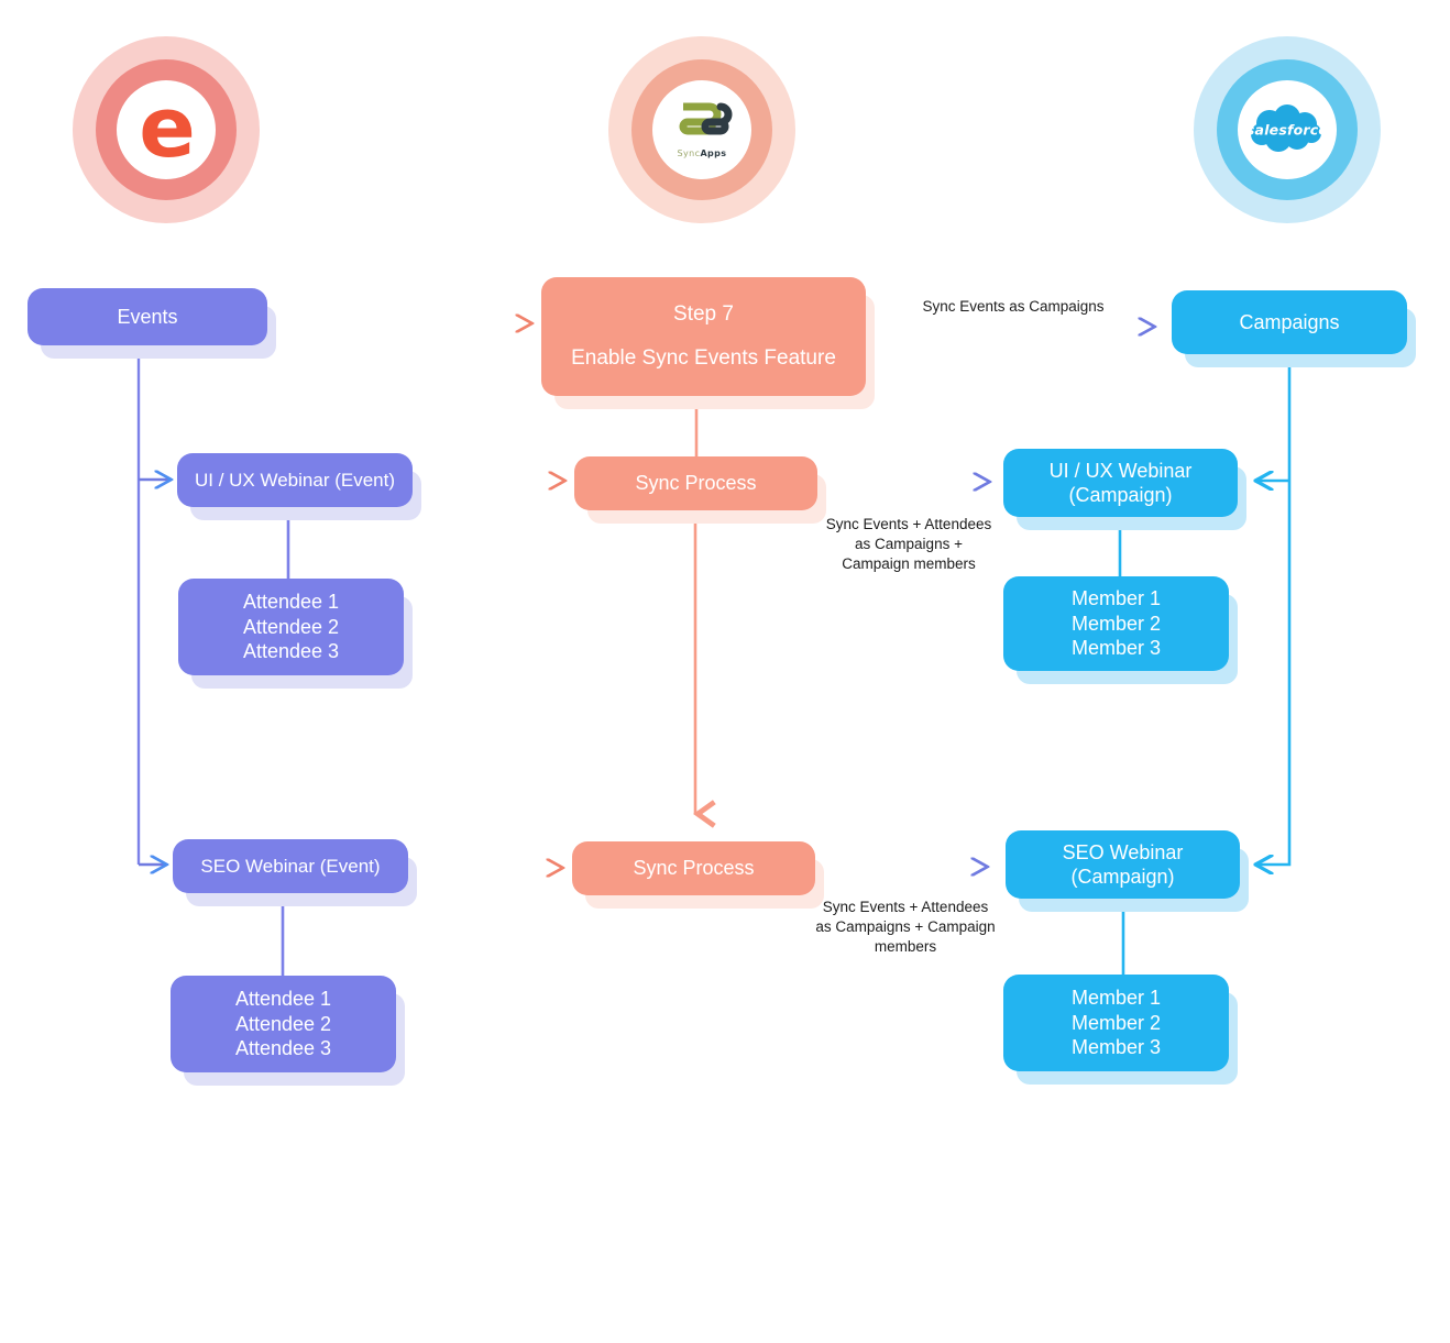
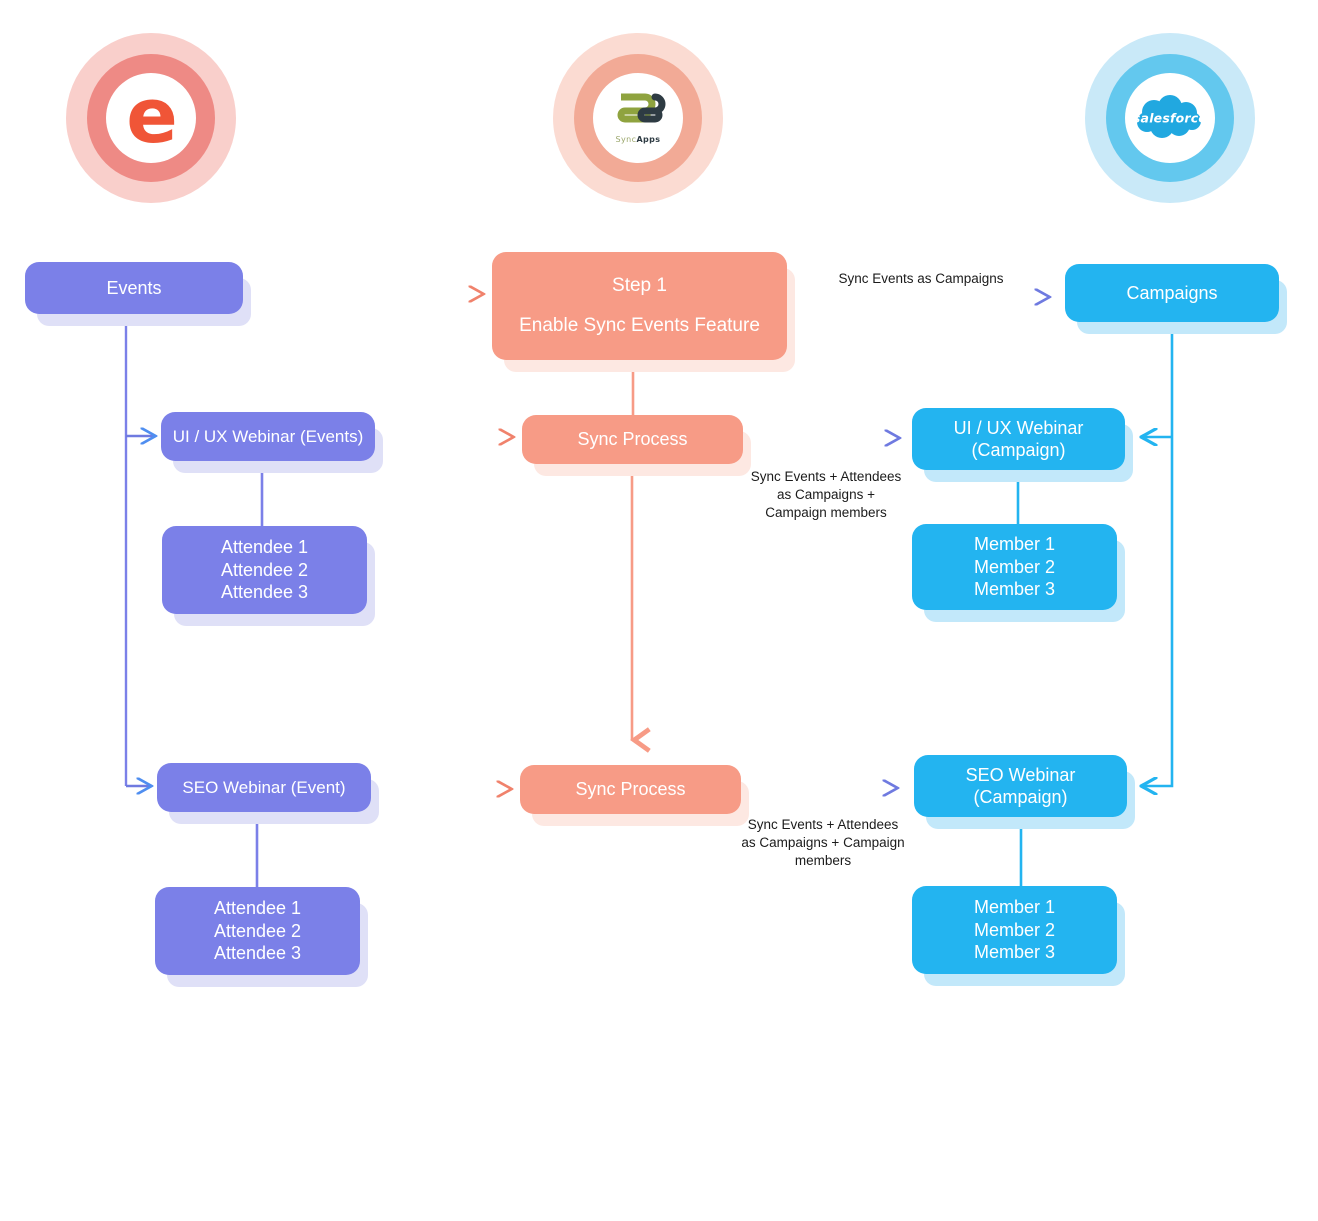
  e
  SyncApps
  salesforce
  Events
- Step 7
+ Step 1
  Enable Sync Events Feature
  Campaigns
- UI / UX Webinar (Event)
+ UI / UX Webinar (Events)
  Sync Process
  UI / UX Webinar
  (Campaign)
  Attendee 1
  Attendee 2
  Attendee 3
  Member 1
  Member 2
  Member 3
  SEO Webinar (Event)
  Sync Process
  SEO Webinar
  (Campaign)
  Attendee 1
  Attendee 2
  Attendee 3
  Member 1
  Member 2
  Member 3
  Sync Events as Campaigns
  Sync Events + Attendees
  as Campaigns +
  Campaign members
  Sync Events + Attendees
  as Campaigns + Campaign
  members
